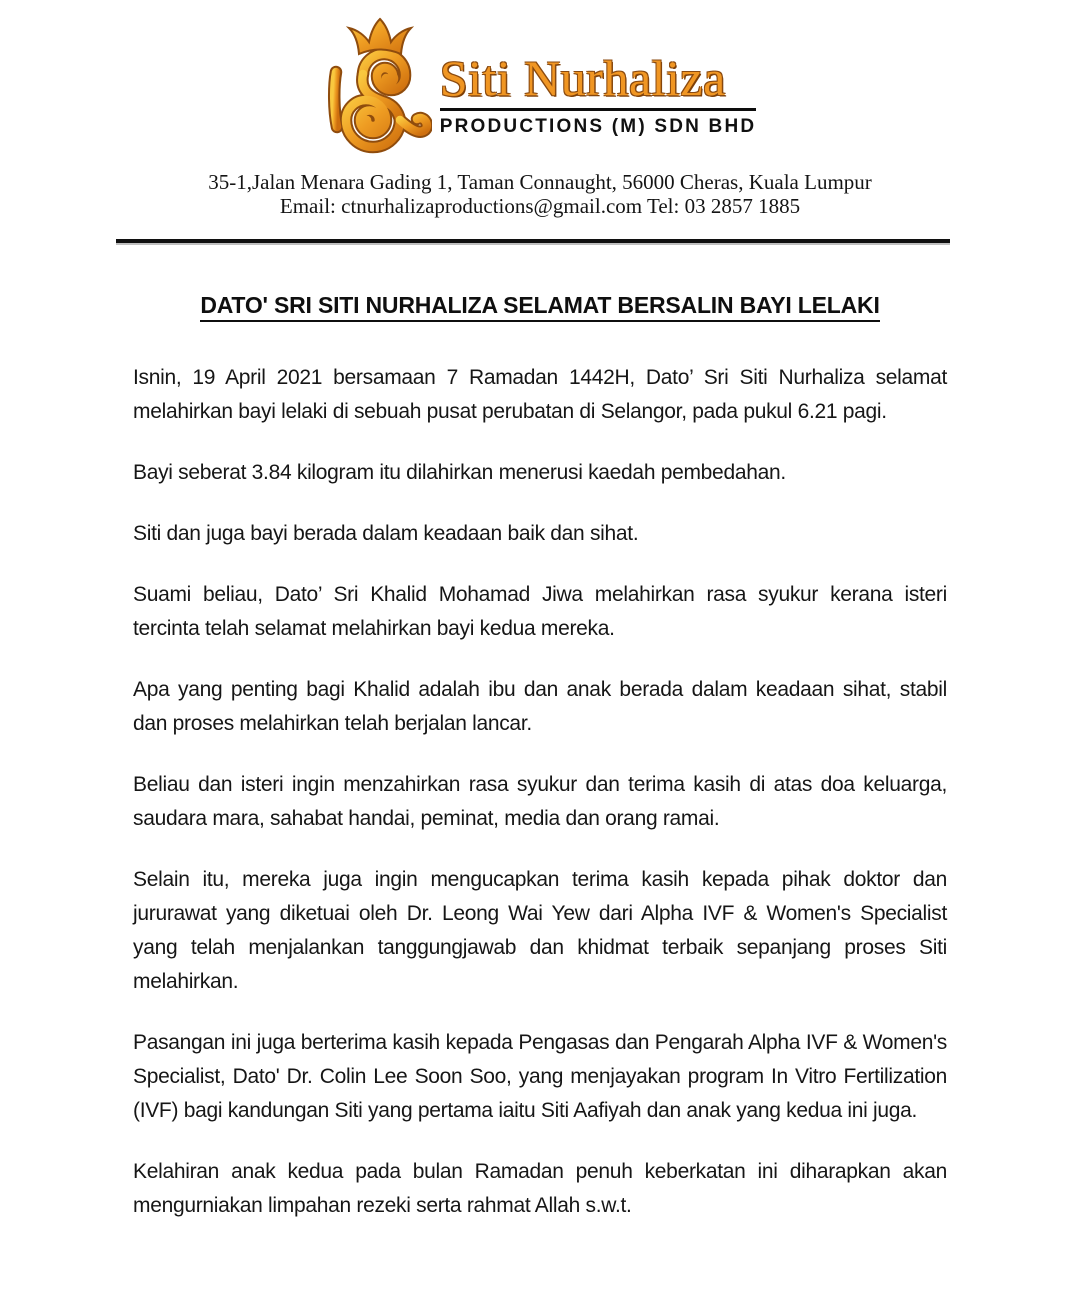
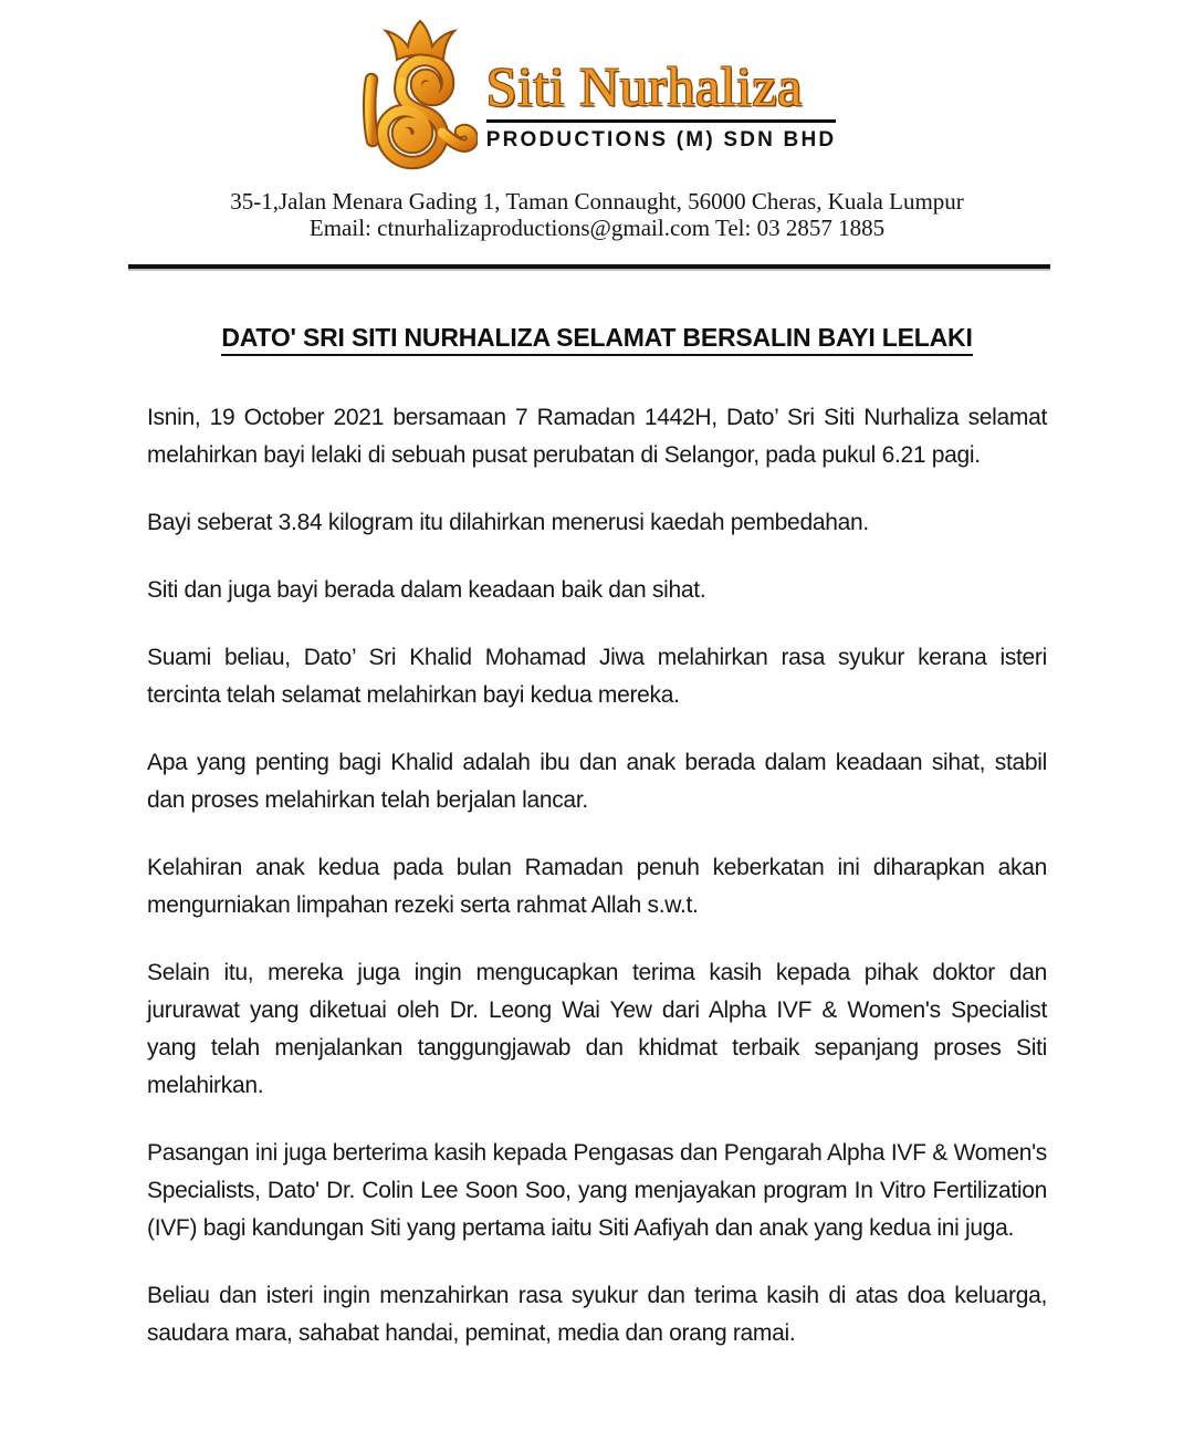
  Siti Nurhaliza
  PRODUCTIONS (M) SDN BHD
  35-1,Jalan Menara Gading 1, Taman Connaught, 56000 Cheras, Kuala Lumpur
  Email: ctnurhalizaproductions@gmail.com Tel: 03 2857 1885
  DATO' SRI SITI NURHALIZA SELAMAT BERSALIN BAYI LELAKI
- Isnin, 19 April 2021 bersamaan 7 Ramadan 1442H, Dato’ Sri Siti Nurhaliza selamat melahirkan bayi lelaki di sebuah pusat perubatan di Selangor, pada pukul 6.21 pagi.
+ Isnin, 19 October 2021 bersamaan 7 Ramadan 1442H, Dato’ Sri Siti Nurhaliza selamat melahirkan bayi lelaki di sebuah pusat perubatan di Selangor, pada pukul 6.21 pagi.
  Bayi seberat 3.84 kilogram itu dilahirkan menerusi kaedah pembedahan.
  Siti dan juga bayi berada dalam keadaan baik dan sihat.
  Suami beliau, Dato’ Sri Khalid Mohamad Jiwa melahirkan rasa syukur kerana isteri tercinta telah selamat melahirkan bayi kedua mereka.
  Apa yang penting bagi Khalid adalah ibu dan anak berada dalam keadaan sihat, stabil dan proses melahirkan telah berjalan lancar.
- Beliau dan isteri ingin menzahirkan rasa syukur dan terima kasih di atas doa keluarga, saudara mara, sahabat handai, peminat, media dan orang ramai.
+ Kelahiran anak kedua pada bulan Ramadan penuh keberkatan ini diharapkan akan mengurniakan limpahan rezeki serta rahmat Allah s.w.t.
  Selain itu, mereka juga ingin mengucapkan terima kasih kepada pihak doktor dan jururawat yang diketuai oleh Dr. Leong Wai Yew dari Alpha IVF & Women's Specialist yang telah menjalankan tanggungjawab dan khidmat terbaik sepanjang proses Siti melahirkan.
- Pasangan ini juga berterima kasih kepada Pengasas dan Pengarah Alpha IVF & Women's Specialist, Dato' Dr. Colin Lee Soon Soo, yang menjayakan program In Vitro Fertilization (IVF) bagi kandungan Siti yang pertama iaitu Siti Aafiyah dan anak yang kedua ini juga.
+ Pasangan ini juga berterima kasih kepada Pengasas dan Pengarah Alpha IVF & Women's Specialists, Dato' Dr. Colin Lee Soon Soo, yang menjayakan program In Vitro Fertilization (IVF) bagi kandungan Siti yang pertama iaitu Siti Aafiyah dan anak yang kedua ini juga.
- Kelahiran anak kedua pada bulan Ramadan penuh keberkatan ini diharapkan akan mengurniakan limpahan rezeki serta rahmat Allah s.w.t.
+ Beliau dan isteri ingin menzahirkan rasa syukur dan terima kasih di atas doa keluarga, saudara mara, sahabat handai, peminat, media dan orang ramai.
